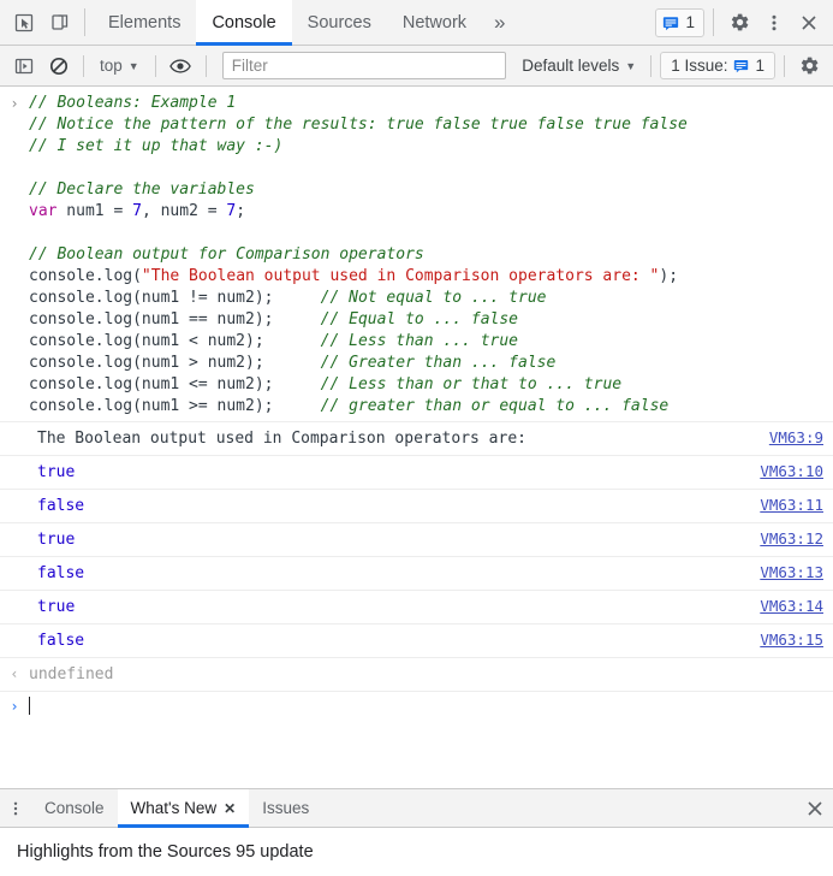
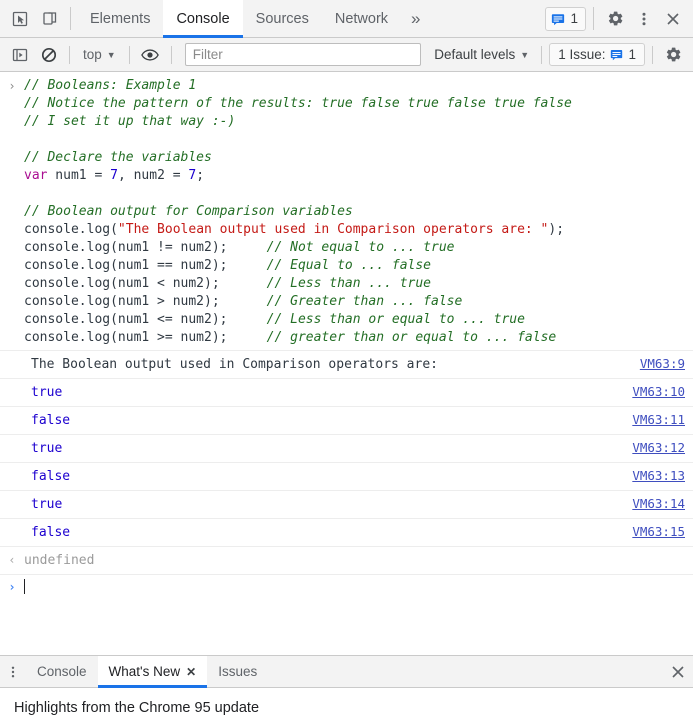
  Elements
  Console
  Sources
  Network
  »
  1
  top
  ▼
  Filter
  Default levels
  ▼
  1 Issue:
  1
  ›
  // Booleans: Example 1
  // Notice the pattern of the results: true false true false true false
  // I set it up that way :-)
  // Declare the variables
  var num1 = 7, num2 = 7;
- // Boolean output for Comparison operators
+ // Boolean output for Comparison variables
  console.log("The Boolean output used in Comparison operators are: ");
  console.log(num1 != num2); // Not equal to ... true
  console.log(num1 == num2); // Equal to ... false
  console.log(num1 < num2); // Less than ... true
  console.log(num1 > num2); // Greater than ... false
- console.log(num1 <= num2); // Less than or that to ... true
+ console.log(num1 <= num2); // Less than or equal to ... true
  console.log(num1 >= num2); // greater than or equal to ... false
  The Boolean output used in Comparison operators are:
  VM63:9
  true
  VM63:10
  false
  VM63:11
  true
  VM63:12
  false
  VM63:13
  true
  VM63:14
  false
  VM63:15
  ‹
  undefined
  ›
  Console
  What's New
  ✕
  Issues
- Highlights from the Sources 95 update
+ Highlights from the Chrome 95 update
